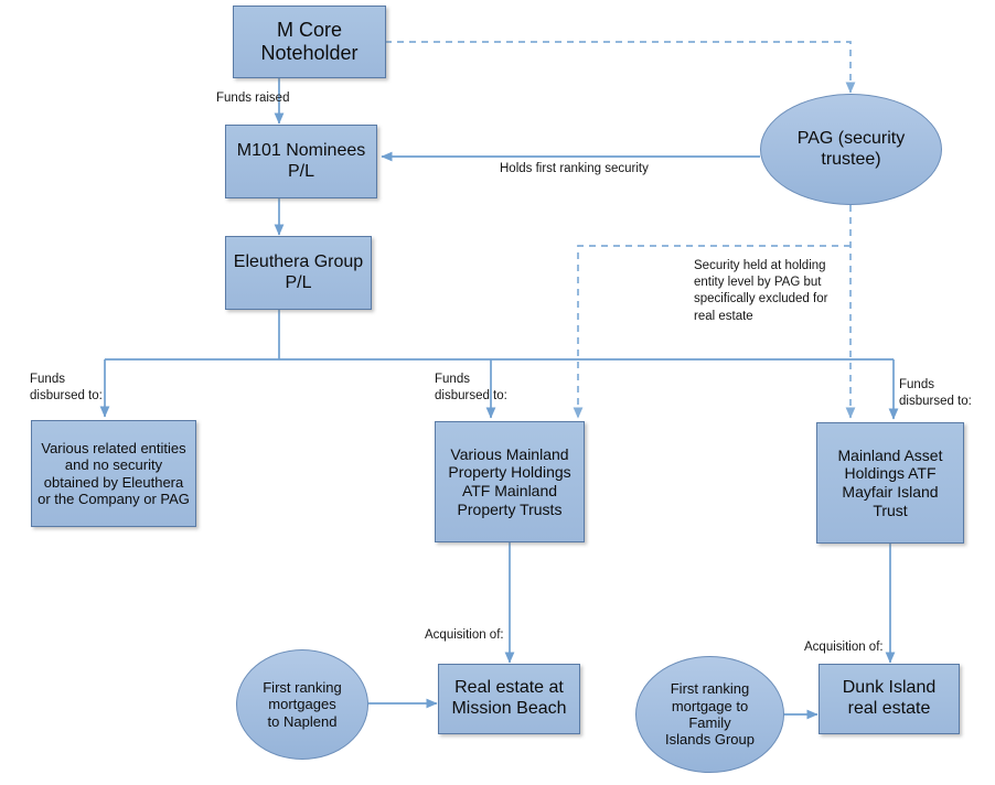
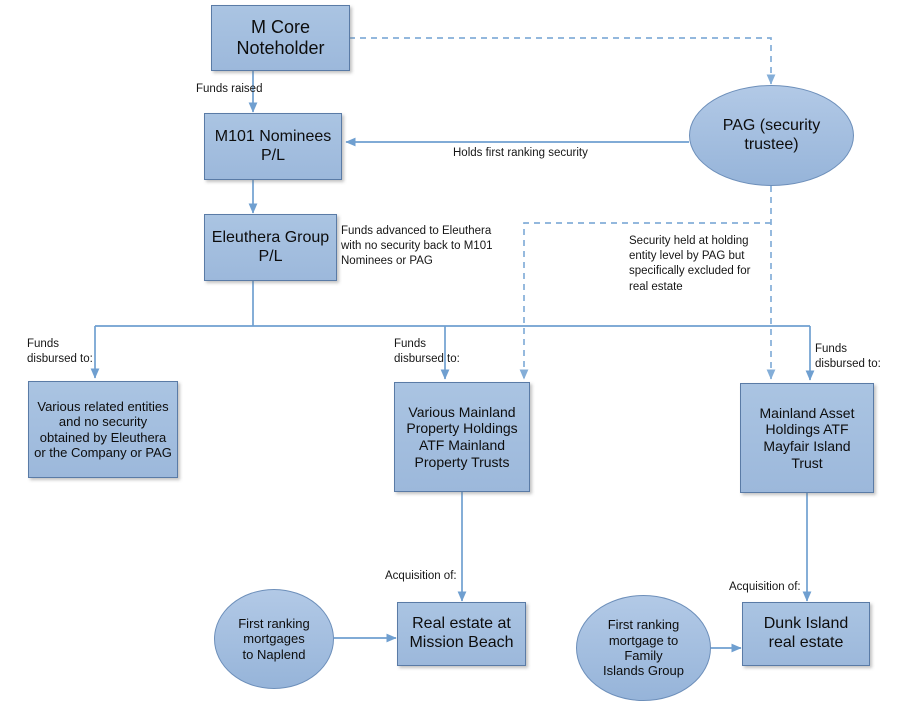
  M Core
  Noteholder
  M101 Nominees
  P/L
  Eleuthera Group
  P/L
  PAG (security
  trustee)
  Various related entities
  and no security
  obtained by Eleuthera
  or the Company or PAG
  Various Mainland
  Property Holdings
  ATF Mainland
  Property Trusts
  Mainland Asset
  Holdings ATF
  Mayfair Island
  Trust
  First ranking
  mortgages
  to Naplend
  Real estate at
  Mission Beach
  First ranking
  mortgage to
  Family
  Islands Group
  Dunk Island
  real estate
  Funds raised
  Holds first ranking security
+ Funds advanced to Eleuthera
+ with no security back to M101
+ Nominees or PAG
  Security held at holding
  entity level by PAG but
  specifically excluded for
  real estate
  Funds
  disbursed to:
  Funds
  disbursed to:
  Funds
  disbursed to:
  Acquisition of:
  Acquisition of:
